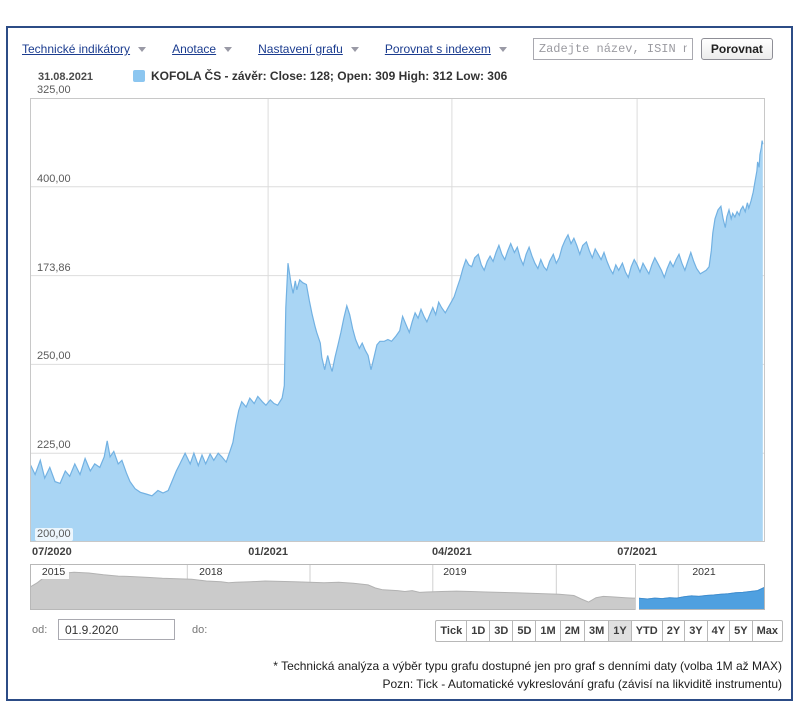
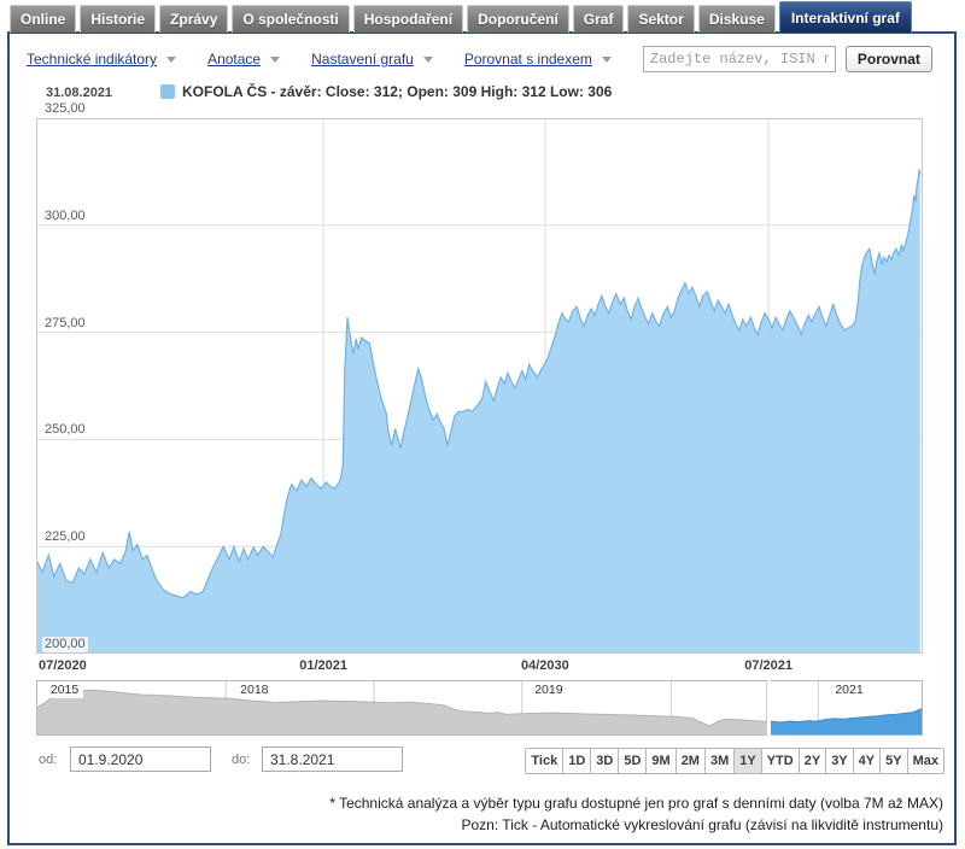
+ Online
+ Historie
+ Zprávy
+ O společnosti
+ Hospodaření
+ Doporučení
+ Graf
+ Sektor
+ Diskuse
+ Interaktivní graf
  Technické indikátory
  Anotace
  Nastavení grafu
  Porovnat s indexem
  Zadejte název, ISIN n
  Porovnat
  31.08.2021
- KOFOLA ČS - závěr: Close: 128; Open: 309 High: 312 Low: 306
+ KOFOLA ČS - závěr: Close: 312; Open: 309 High: 312 Low: 306
  325,00
- 400,00
+ 300,00
- 173,86
+ 275,00
  250,00
  225,00
  200,00
  07/2020
  01/2021
- 04/2021
+ 04/2030
  07/2021
  2015
  2018
  2019
  2021
  od:
  01.9.2020
  do:
+ 31.8.2021
  Tick
  1D
  3D
  5D
- 1M
+ 9M
  2M
  3M
  1Y
  YTD
  2Y
  3Y
  4Y
  5Y
  Max
- * Technická analýza a výběr typu grafu dostupné jen pro graf s denními daty (volba 1M až MAX)
+ * Technická analýza a výběr typu grafu dostupné jen pro graf s denními daty (volba 7M až MAX)
  Pozn: Tick - Automatické vykreslování grafu (závisí na likviditě instrumentu)
